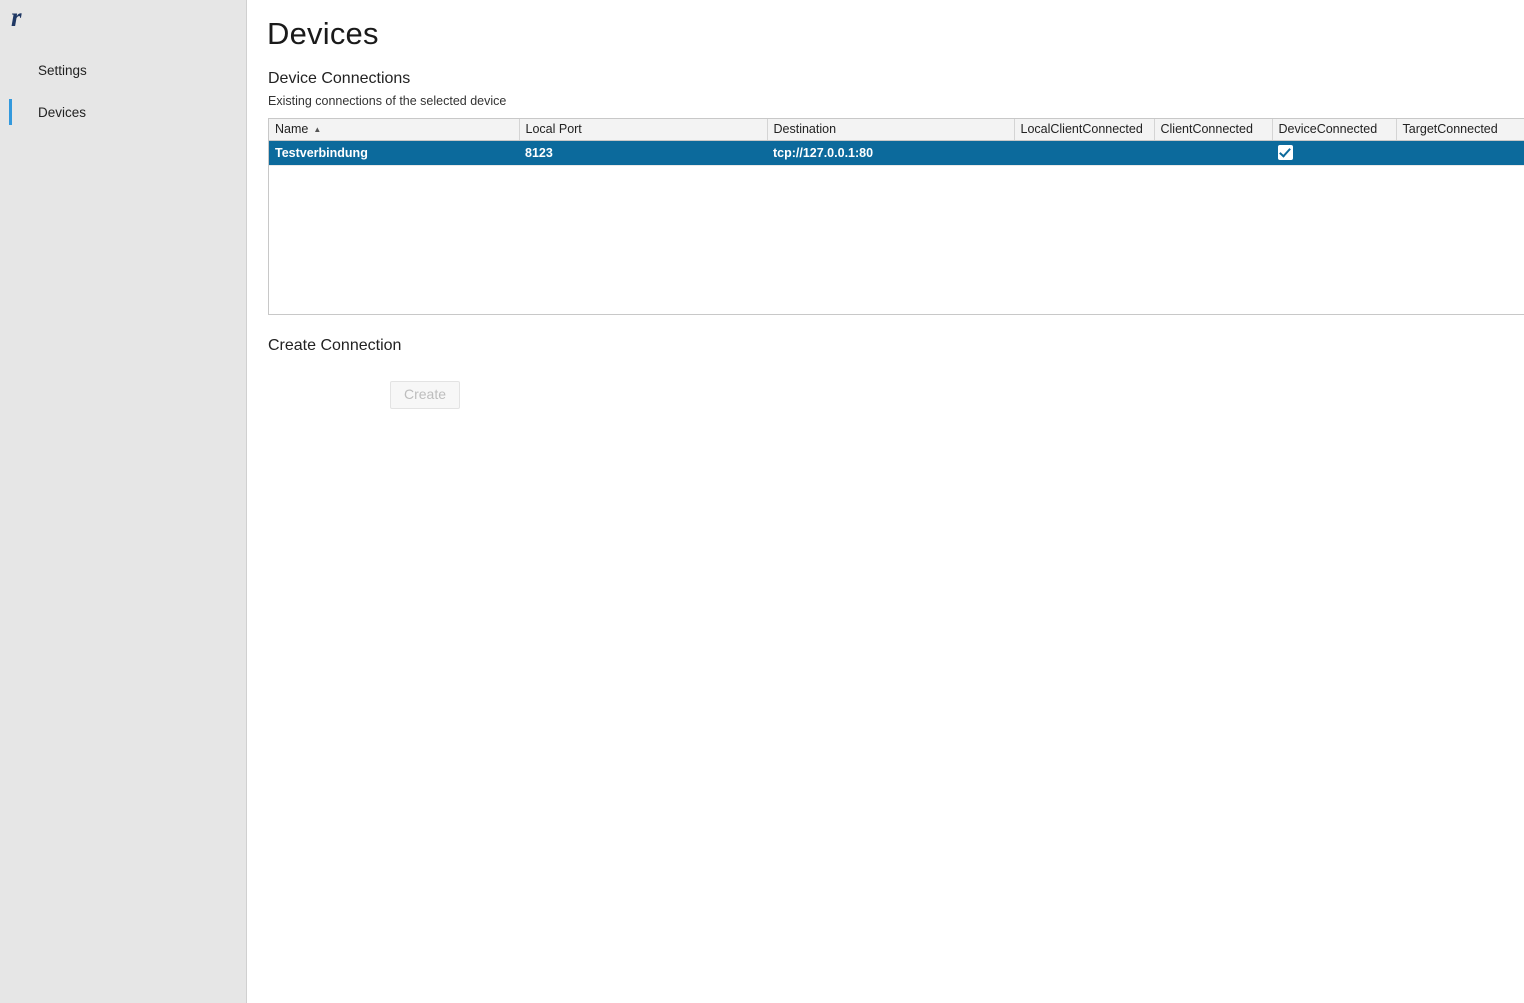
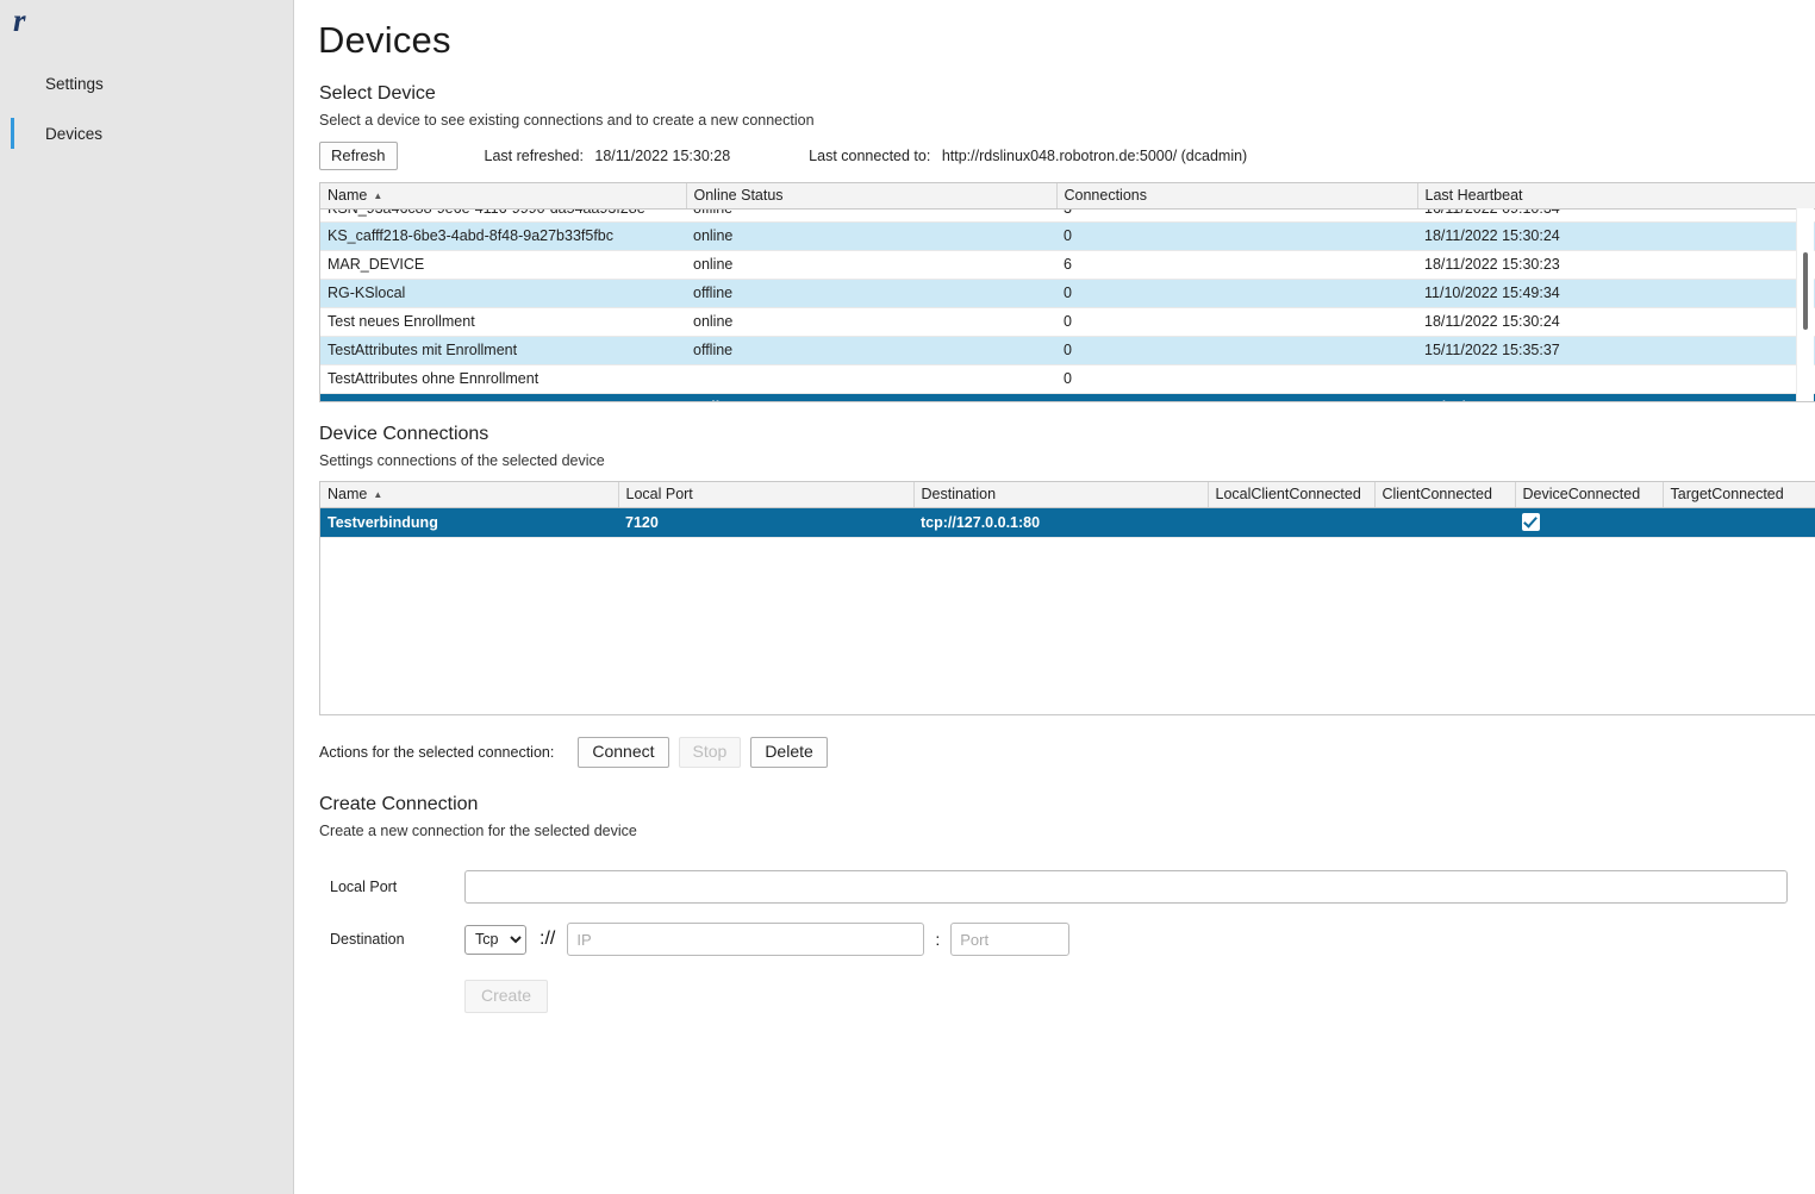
  r
  Settings
  Devices
  Devices
+ Select Device
+ Select a device to see existing connections and to create a new connection
+ Refresh
+ Last refreshed: 18/11/2022 15:30:28
+ Last connected to: http://rdslinux048.robotron.de:5000/ (dcadmin)
+ Name ▲	Online Status	Connections	Last Heartbeat
+ KS_cafff218-6be3-4abd-8f48-9a27b33f5fbc	online	0	18/11/2022 15:30:24
+ MAR_DEVICE	online	6	18/11/2022 15:30:23
+ RG-KSlocal	offline	0	11/10/2022 15:49:34
+ Test neues Enrollment	online	0	18/11/2022 15:30:24
+ TestAttributes mit Enrollment	offline	0	15/11/2022 15:35:37
+ TestAttributes ohne Ennrollment		0
  Device Connections
- Existing connections of the selected device
+ Settings connections of the selected device
  Name ▲	Local Port	Destination	LocalClientConnected	ClientConnected	DeviceConnected	TargetConnected
- Testverbindung	8123	tcp://127.0.0.1:80
+ Testverbindung	7120	tcp://127.0.0.1:80
+ Actions for the selected connection:
+ Connect
+ Stop
+ Delete
  Create Connection
+ Create a new connection for the selected device
+ Local Port
+ Destination
+ Tcp
+ ://
+ IP
+ :
+ Port
  Create
